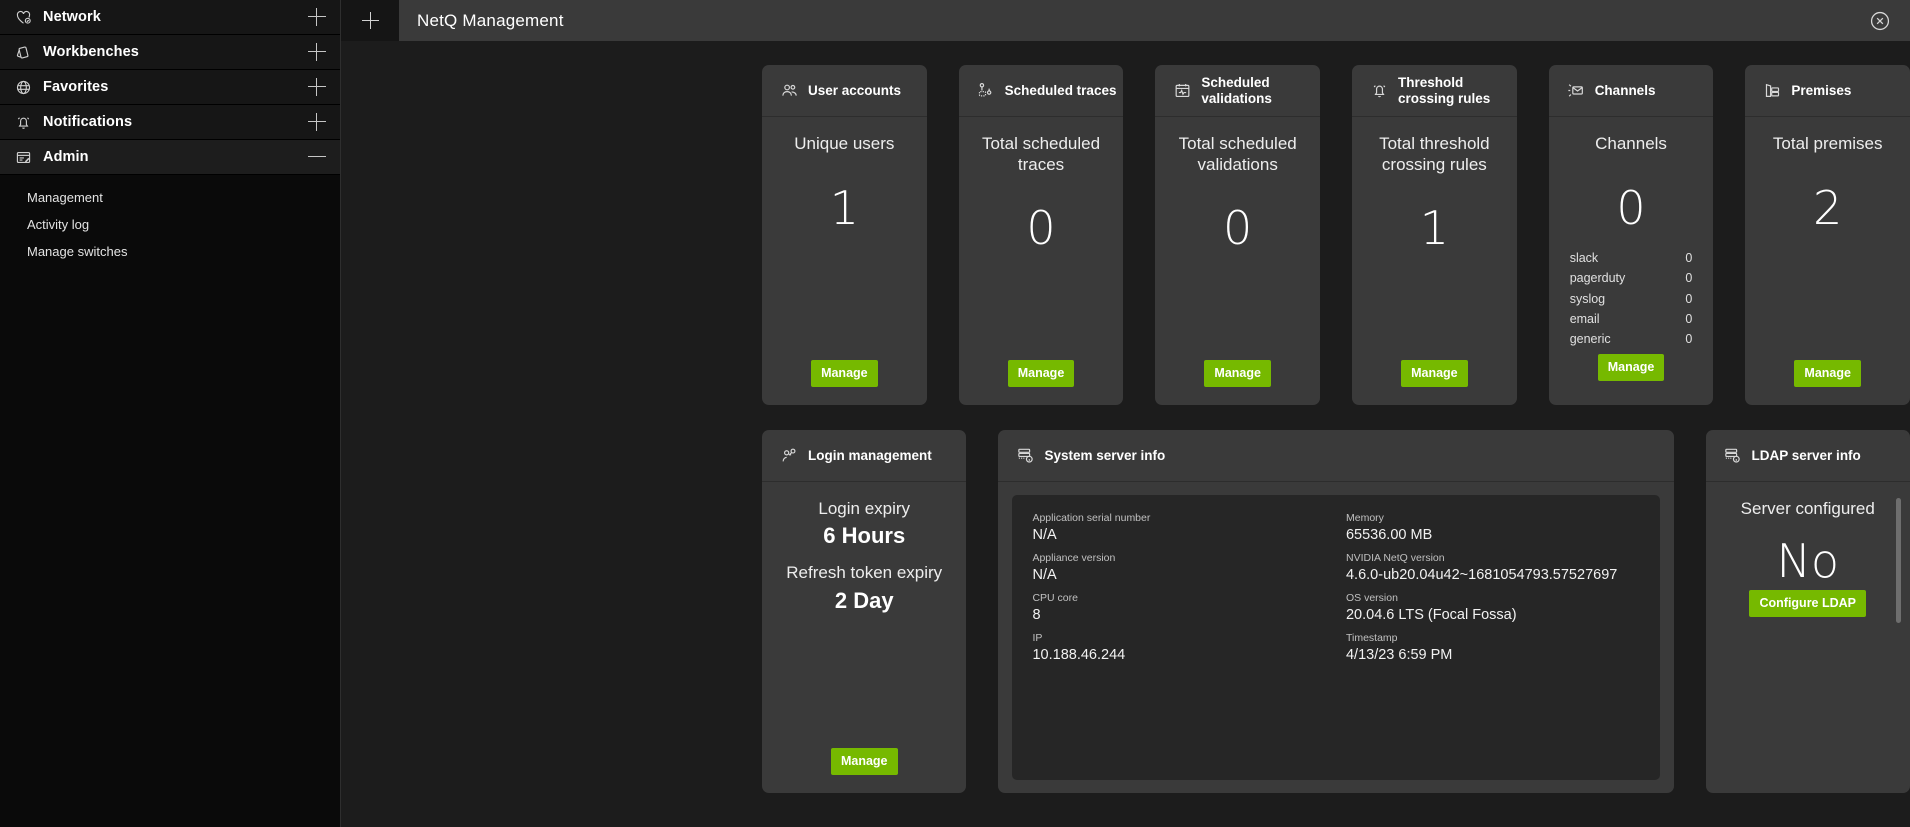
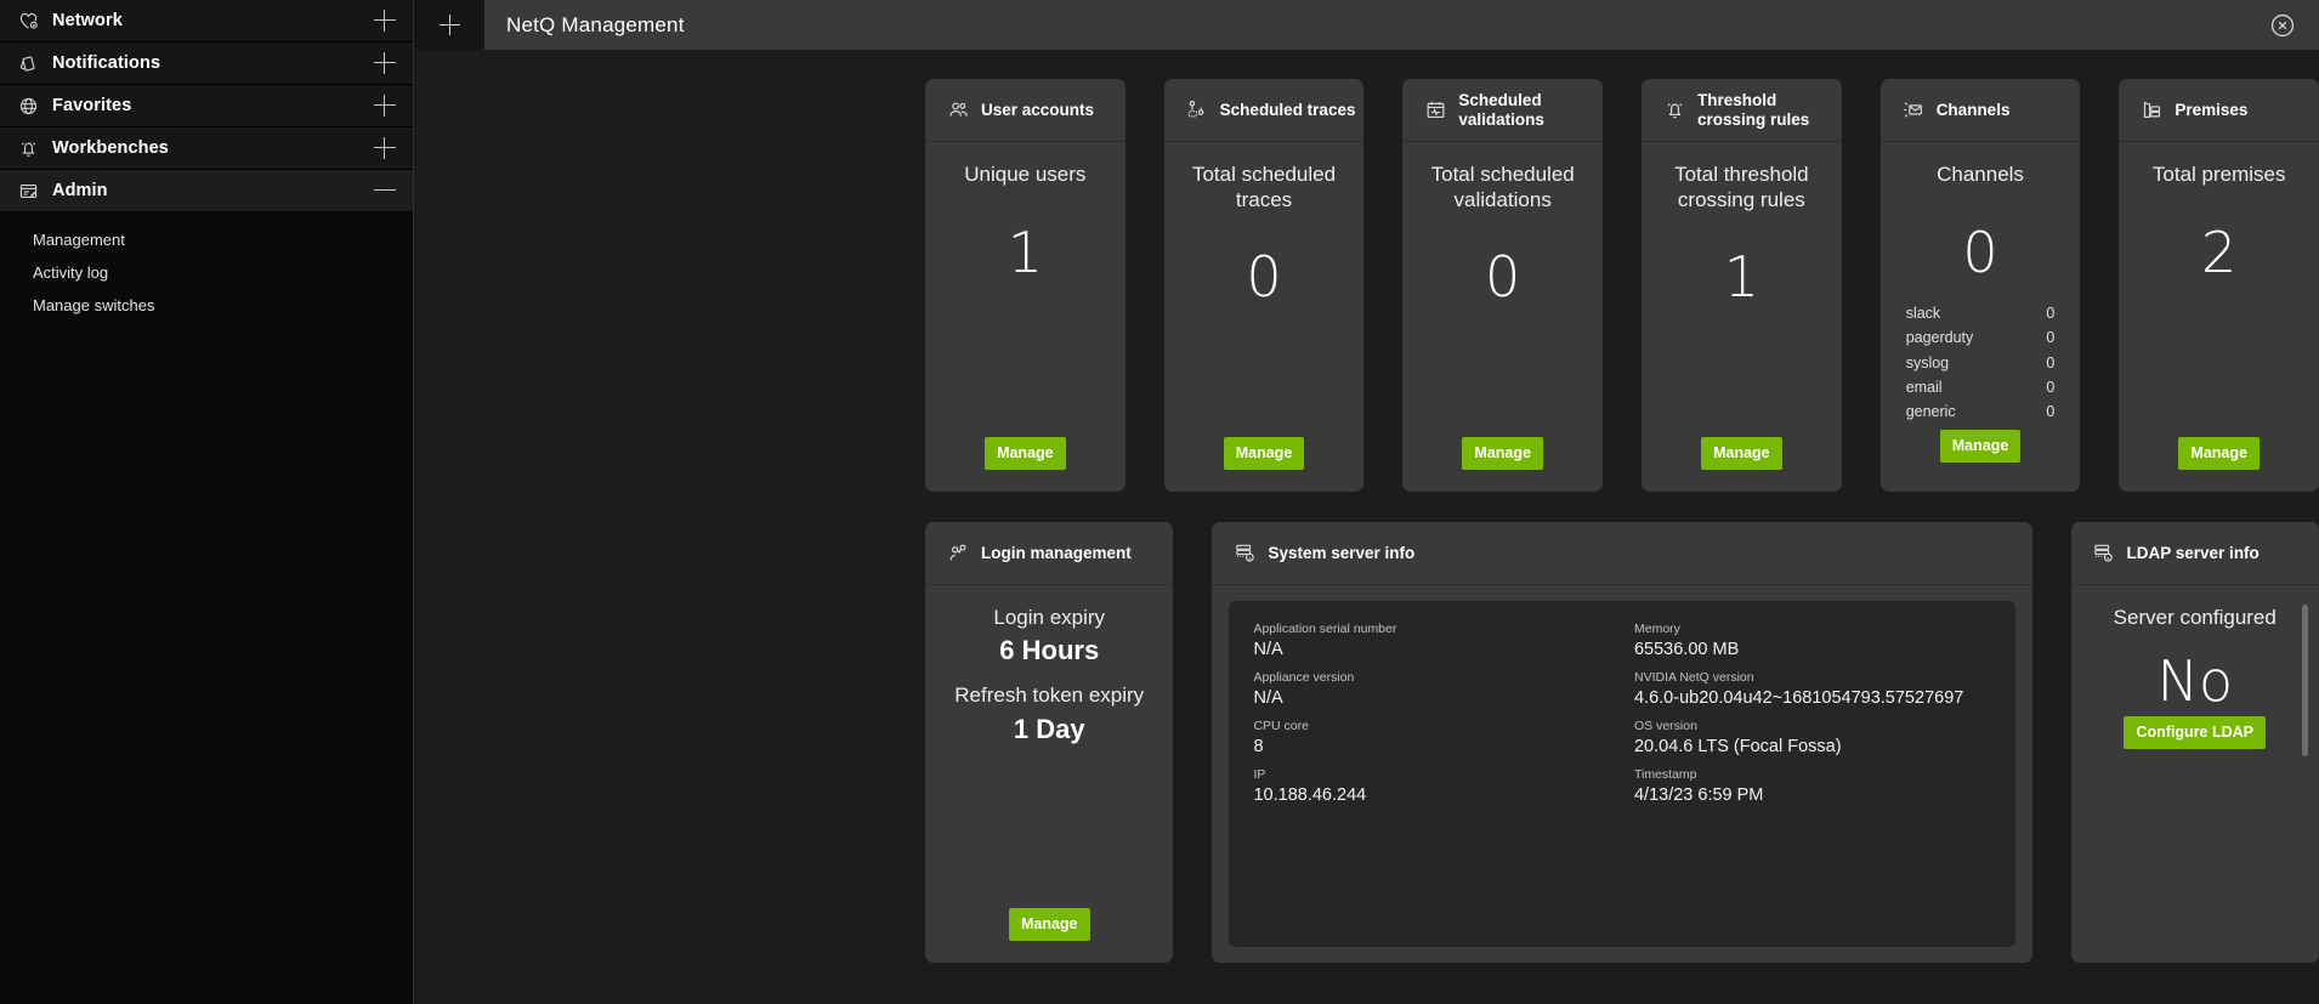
  Network
- Workbenches
+ Notifications
  Favorites
- Notifications
+ Workbenches
  Admin
  Management
  Activity log
  Manage switches
  NetQ Management
  User accounts
  Unique users
  1
  Manage
  Scheduled traces
  Total scheduled traces
  0
  Manage
  Scheduled validations
  Total scheduled validations
  0
  Manage
  Threshold crossing rules
  Total threshold crossing rules
  1
  Manage
  Channels
  Channels
  0
  slack
  0
  pagerduty
  0
  syslog
  0
  email
  0
  generic
  0
  Manage
  Premises
  Total premises
  2
  Manage
  Login management
  Login expiry
  6 Hours
  Refresh token expiry
- 2 Day
+ 1 Day
  Manage
  System server info
  Application serial number
  N/A
  Memory
  65536.00 MB
  Appliance version
  N/A
  NVIDIA NetQ version
  4.6.0-ub20.04u42~1681054793.57527697
  CPU core
  8
  OS version
  20.04.6 LTS (Focal Fossa)
  IP
  10.188.46.244
  Timestamp
  4/13/23 6:59 PM
  LDAP server info
  Server configured
  No
  Configure LDAP
